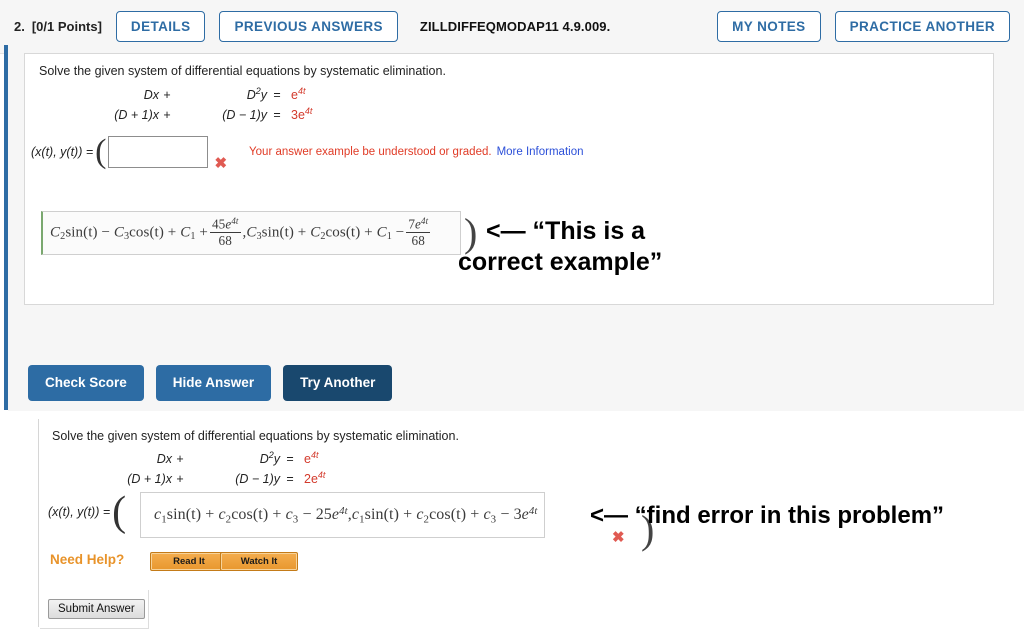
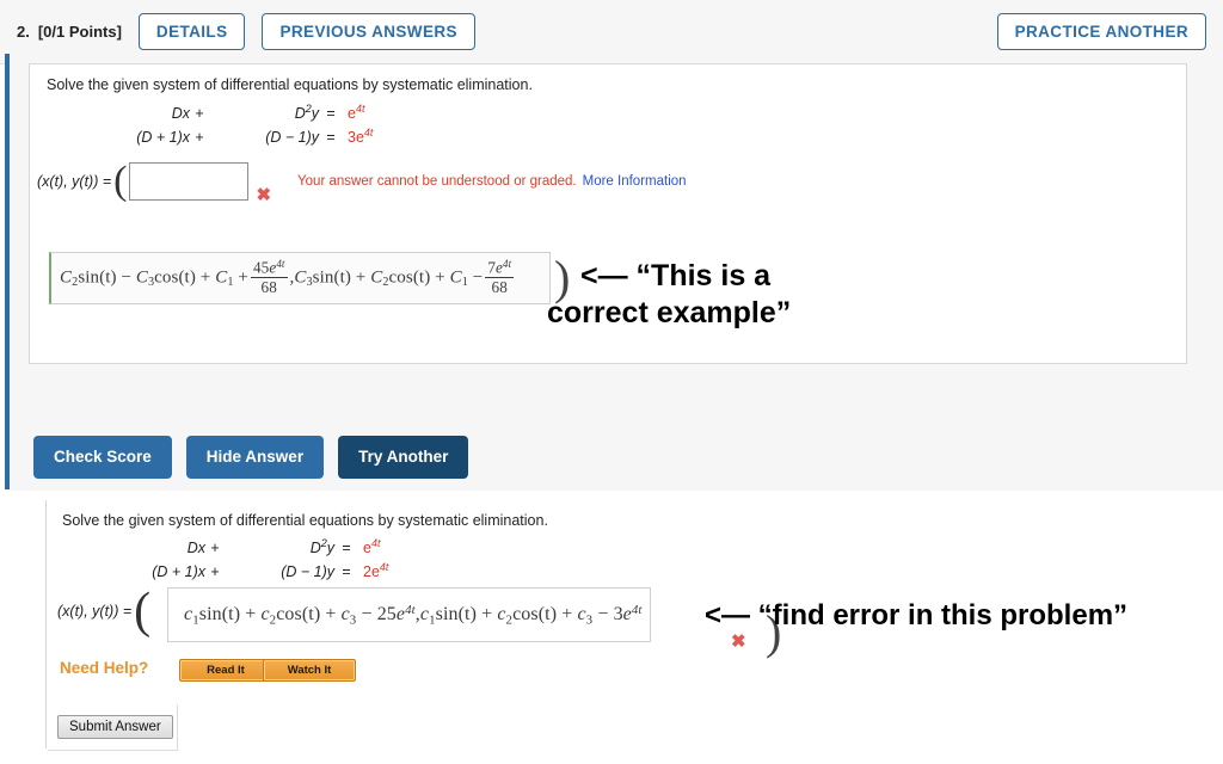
  2.
  [0/1 Points]
  DETAILS
  PREVIOUS ANSWERS
- ZILLDIFFEQMODAP11 4.9.009.
- MY NOTES
  PRACTICE ANOTHER
  Solve the given system of differential equations by systematic elimination.
  Dx
  +
  D2y
  =
  e4t
  (D + 1)x
  +
  (D − 1)y
  =
  3e4t
  (x(t), y(t)) =
  (
  ✖
- Your answer example be understood or graded.
+ Your answer cannot be understood or graded.
  More Information
  C2sin(t) − C3cos(t) + C1 +
  45e4t
  68
  ,C3sin(t) + C2cos(t) + C1 −
  7e4t
  68
  )
  <— “This is a
  correct example”
  Check Score
  Hide Answer
  Try Another
  Solve the given system of differential equations by systematic elimination.
  Dx
  +
  D2y
  =
  e4t
  (D + 1)x
  +
  (D − 1)y
  =
  2e4t
  (x(t), y(t)) =
  (
  c1sin(t) + c2cos(t) + c3 − 25e4t,c1sin(t) + c2cos(t) + c3 − 3e4t
  ✖
  <— “find error in this problem”
  Need Help?
  Read It
  Watch It
  Submit Answer
